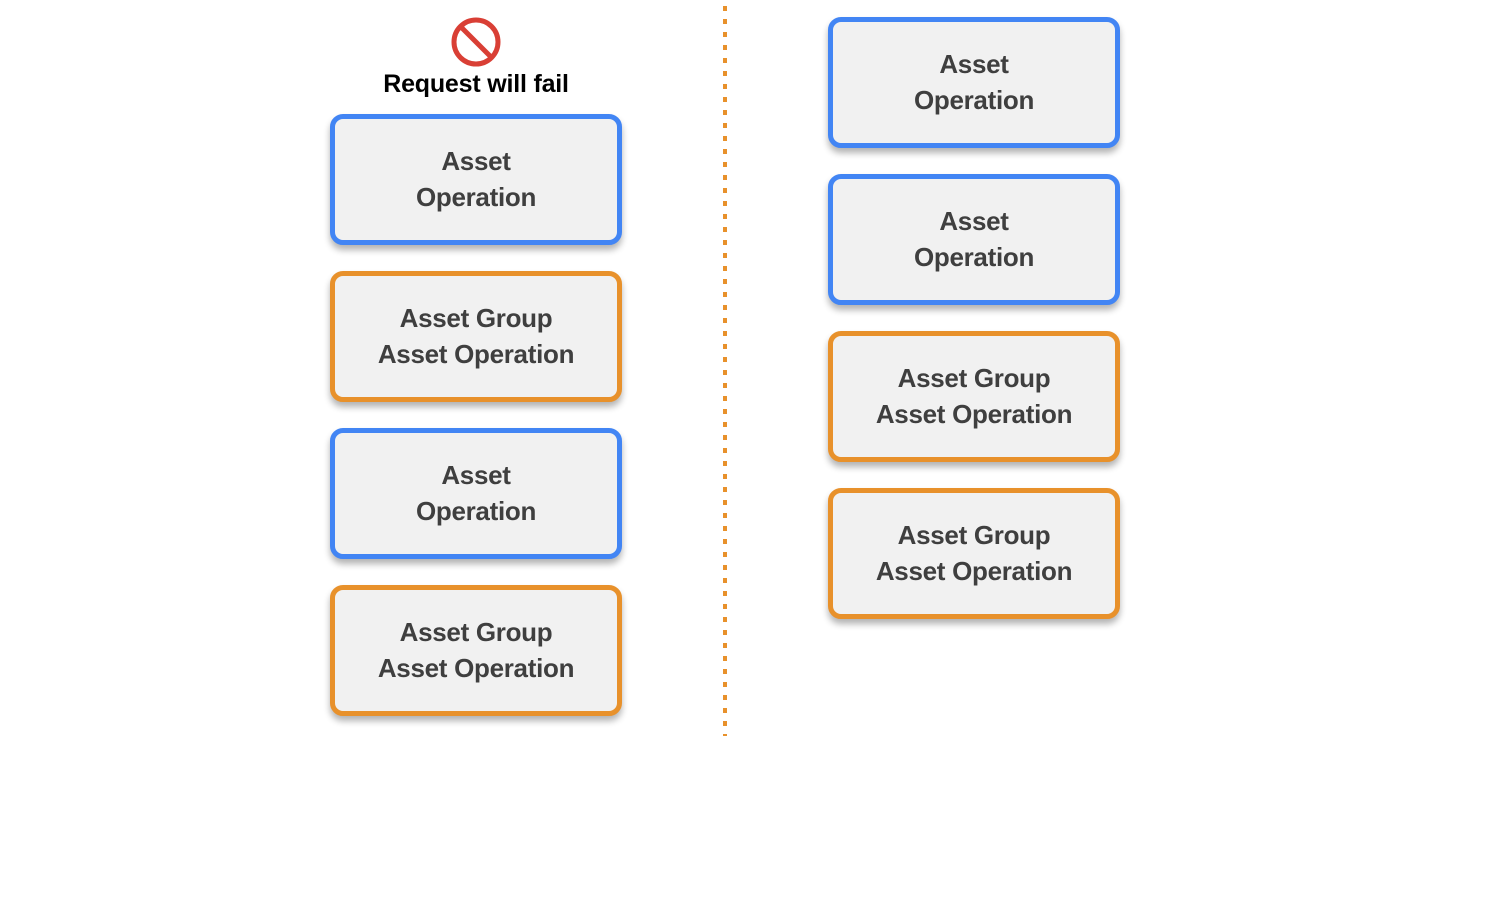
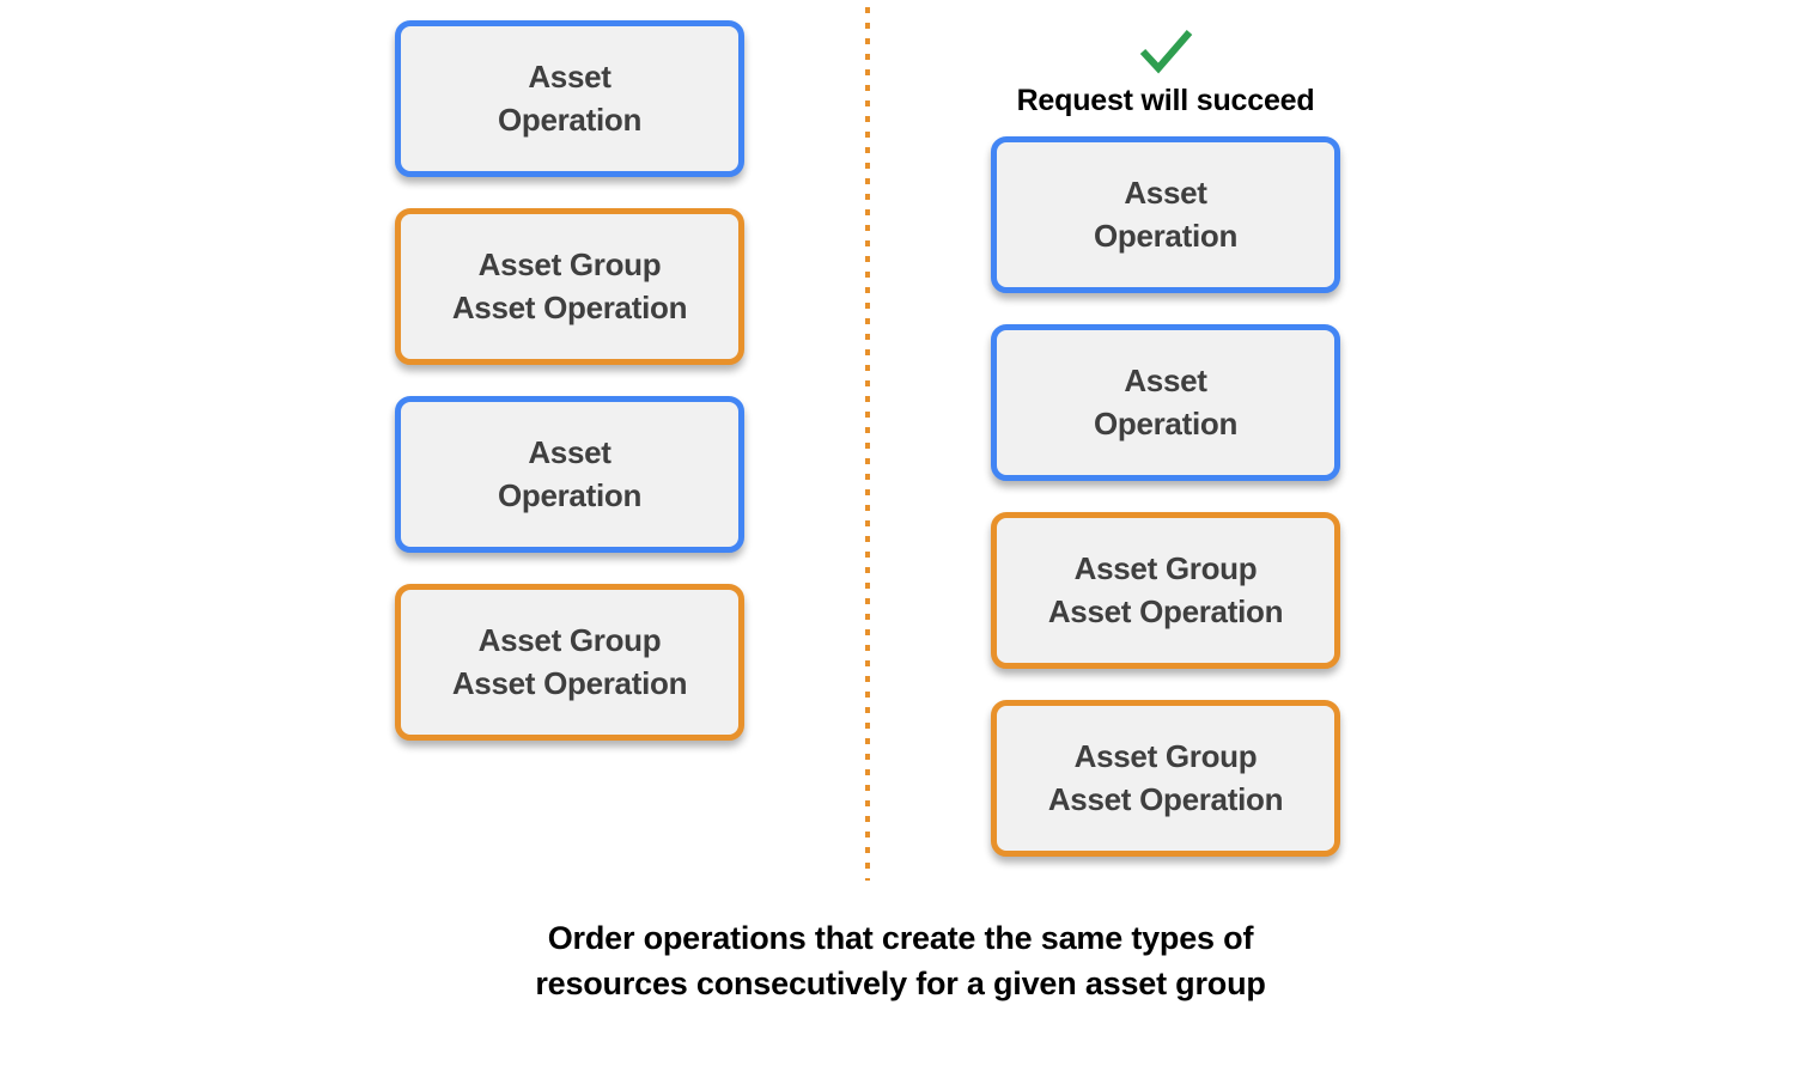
- Request will fail
  Asset
  Operation
  Asset Group
  Asset Operation
  Asset
  Operation
  Asset Group
  Asset Operation
+ Request will succeed
  Asset
  Operation
  Asset
  Operation
  Asset Group
  Asset Operation
  Asset Group
  Asset Operation
+ Order operations that create the same types of
+ resources consecutively for a given asset group
